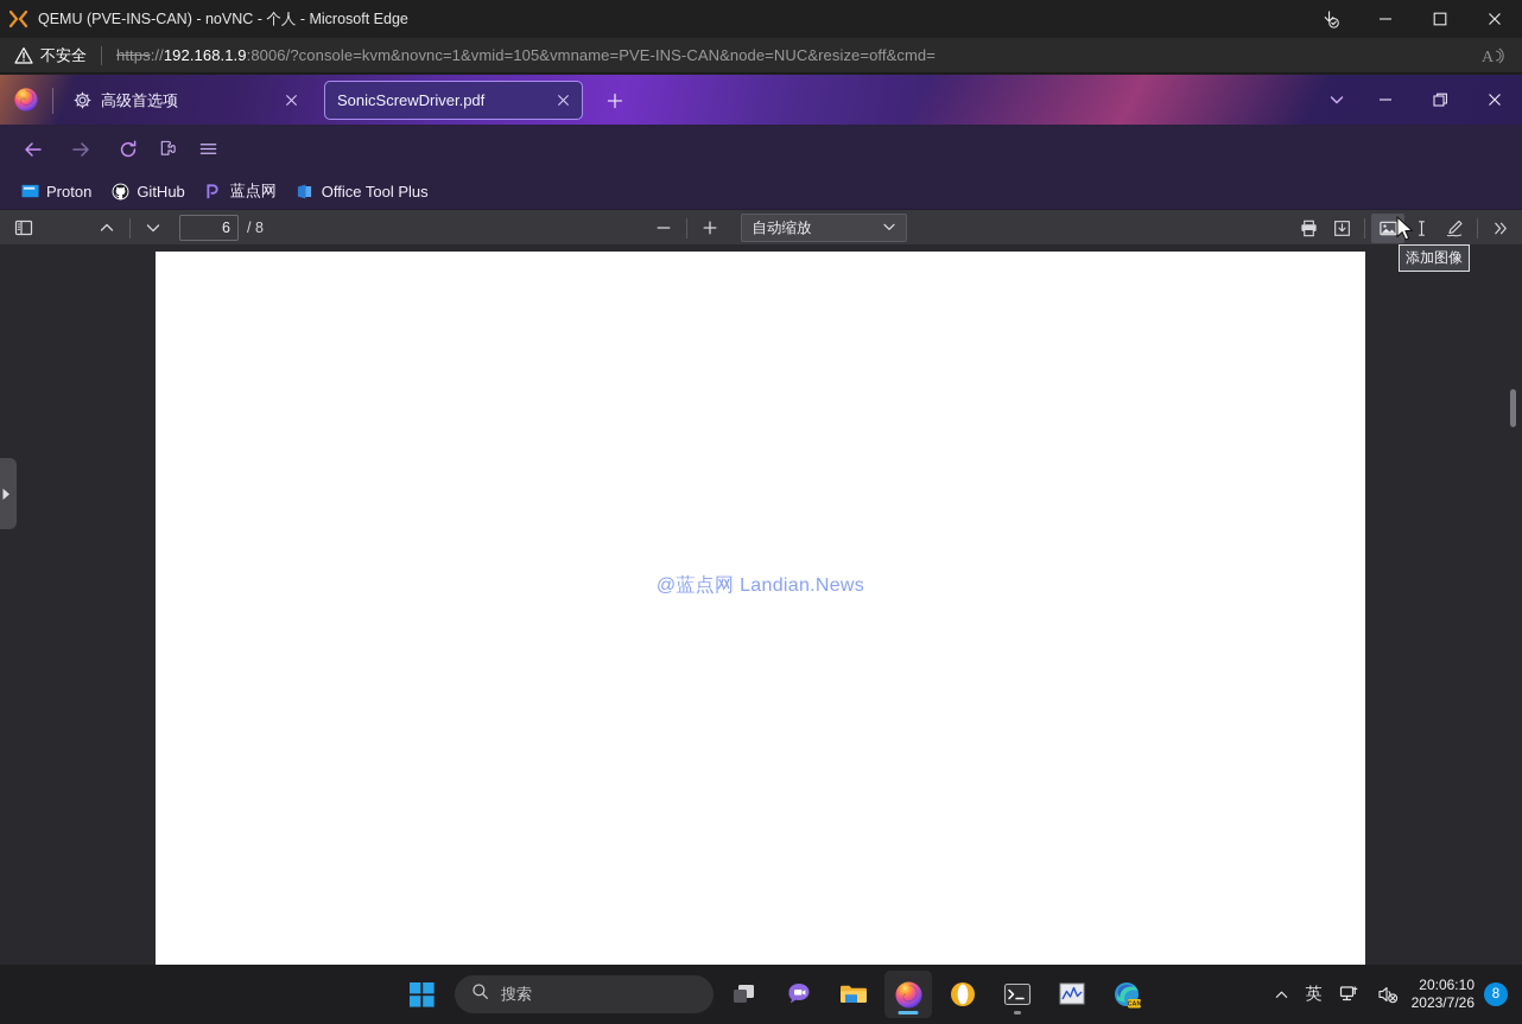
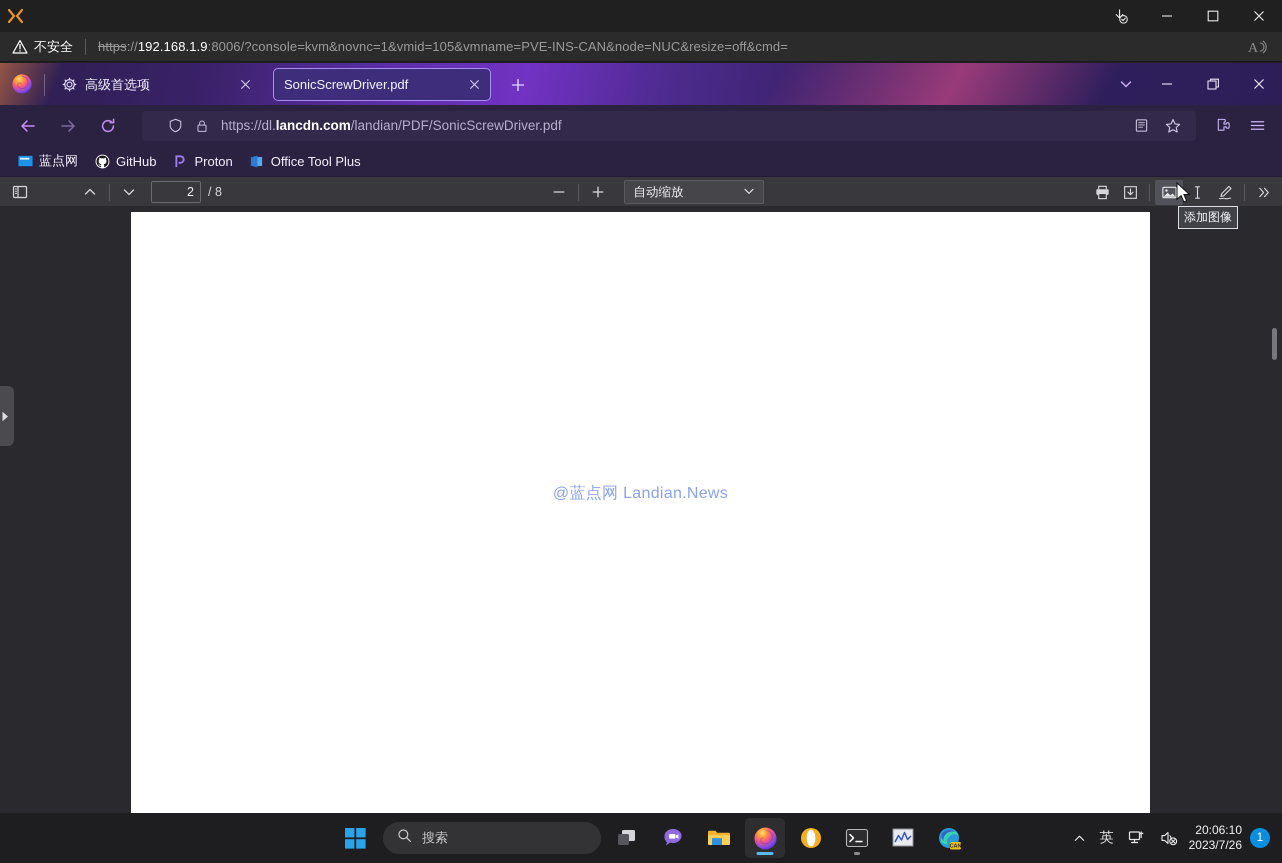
- QEMU (PVE-INS-CAN) - noVNC - 个人 - Microsoft Edge
  不安全
  https://192.168.1.9:8006/?console=kvm&novnc=1&vmid=105&vmname=PVE-INS-CAN&node=NUC&resize=off&cmd=
  A
  高级首选项
  SonicScrewDriver.pdf
+ https://dl.lancdn.com/landian/PDF/SonicScrewDriver.pdf
- Proton
+ 蓝点网
  GitHub
- 蓝点网
+ Proton
  Office Tool Plus
- 6
+ 2
  / 8
  自动缩放
  @蓝点网 Landian.News
  添加图像
  搜索
  英
  20:06:10
  2023/7/26
- 8
+ 1
